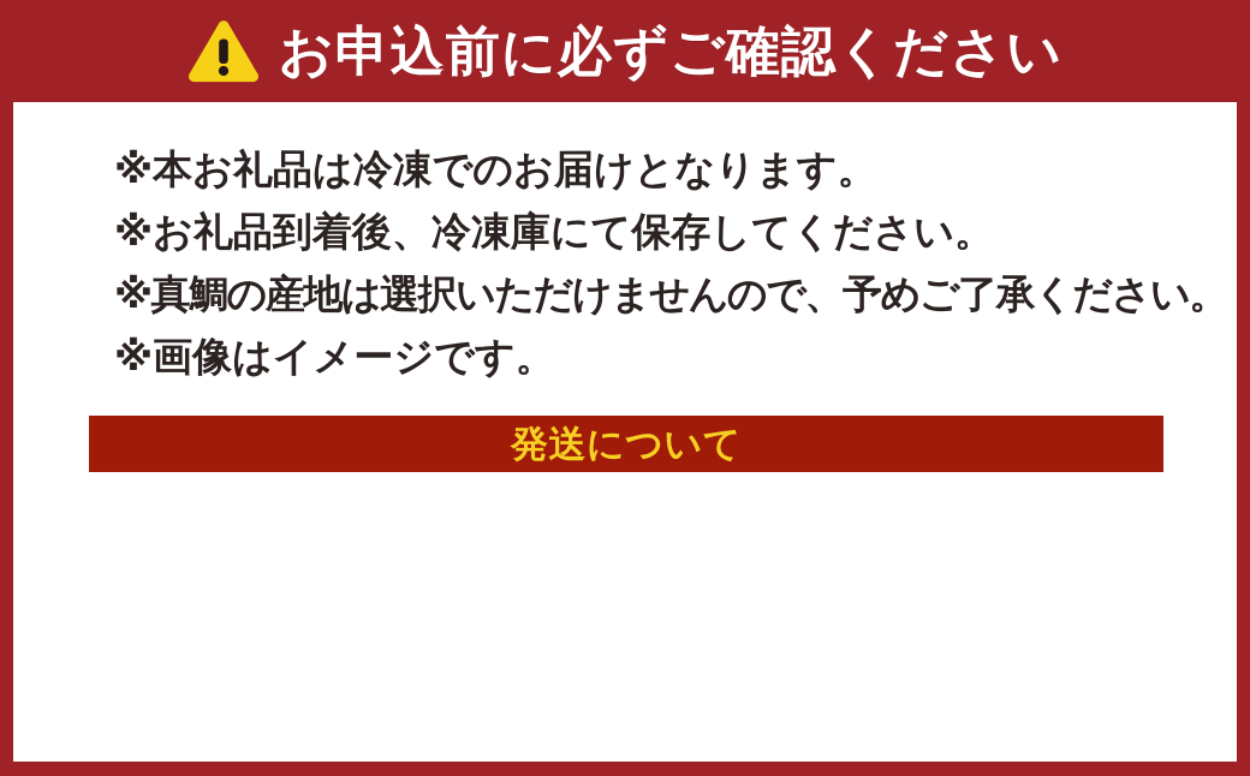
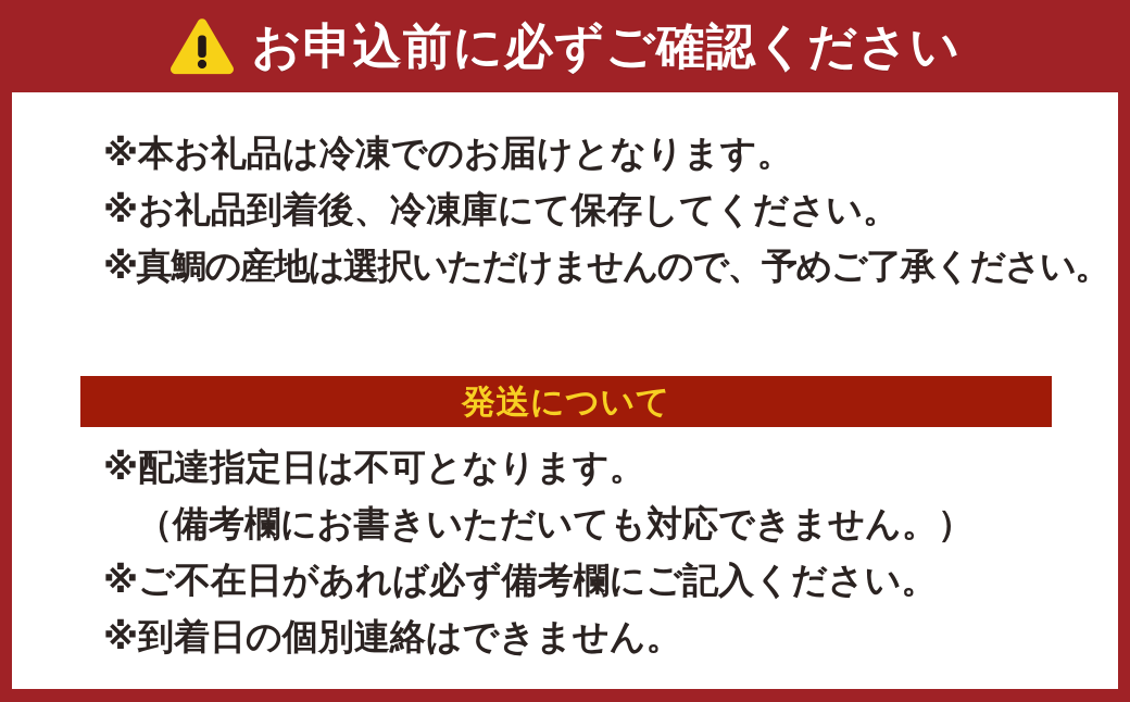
  お申込前に必ずご確認ください
  ※本お礼品は冷凍でのお届けとなります。
  ※お礼品到着後、冷凍庫にて保存してください。
  ※真鯛の産地は選択いただけませんので、予めご了承ください。
- ※画像はイメージです。
  発送について
+ ※配達指定日は不可となります。
+ （備考欄にお書きいただいても対応できません。）
+ ※ご不在日があれば必ず備考欄にご記入ください。
+ ※到着日の個別連絡はできません。
